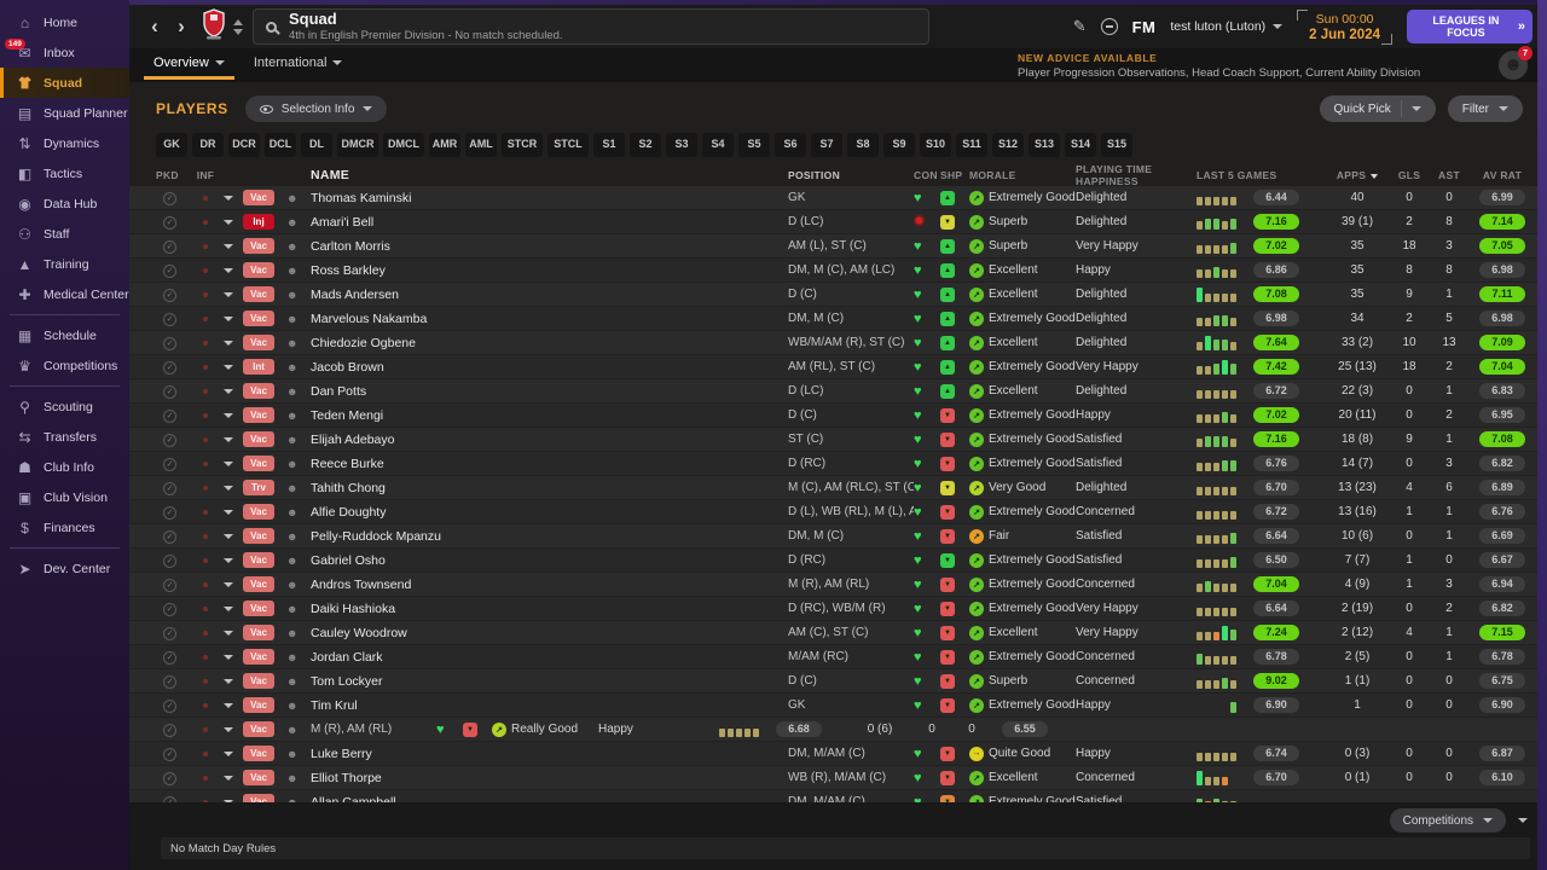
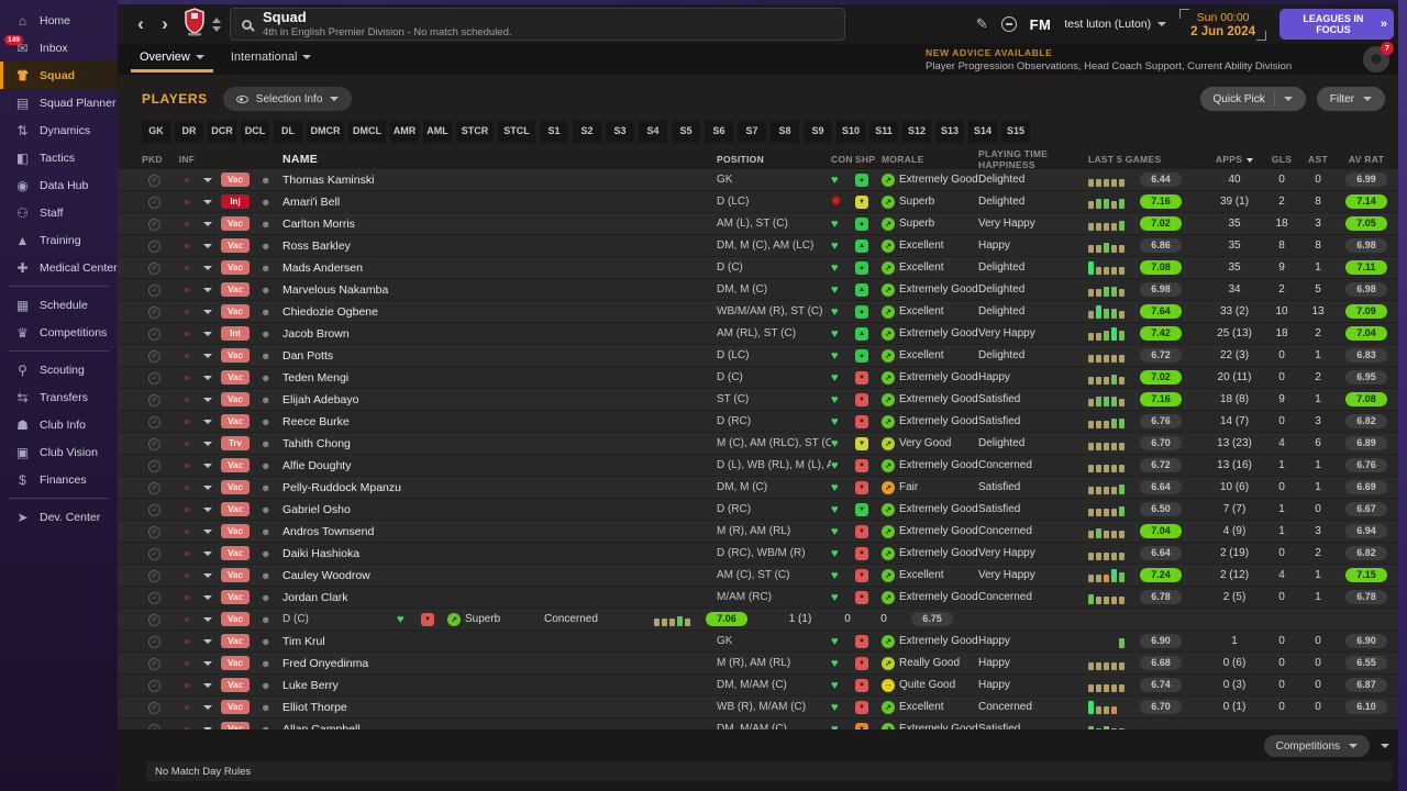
  ⌂
  Home
  ✉
  Inbox
  Squad
  ▤
  Squad Planner
  ⇅
  Dynamics
  ◧
  Tactics
  ◉
  Data Hub
  ⚇
  Staff
  ▲
  Training
  ✚
  Medical Center
  ▦
  Schedule
  ♛
  Competitions
  ⚲
  Scouting
  ⇆
  Transfers
  ☗
  Club Info
  ▣
  Club Vision
  $
  Finances
  ➤
  Dev. Center
  ‹
  ›
  Squad
  4th in English Premier Division - No match scheduled.
  ✎
  FM
  test luton (Luton)
  Sun 00:00
  2 Jun 2024
  LEAGUES IN FOCUS
  »
  Overview
  International
  NEW ADVICE AVAILABLE
  Player Progression Observations, Head Coach Support, Current Ability Division
  ☻
  7
  PLAYERS
  Selection Info
  Quick Pick
  Filter
  GK
  DR
  DCR
  DCL
  DL
  DMCR
  DMCL
  AMR
  AML
  STCR
  STCL
  S1
  S2
  S3
  S4
  S5
  S6
  S7
  S8
  S9
  S10
  S11
  S12
  S13
  S14
  S15
  PKD
  INF
  NAME
  POSITION
  CON
  SHP
  MORALE
  PLAYING TIME HAPPINESS
  LAST 5 GAMES
  APPS
  GLS
  AST
  AV RAT
  Vac
  ☻
  Thomas Kaminski
  GK
  ♥
  Extremely Good
  Delighted
  6.44
  40
  0
  0
  6.99
  Inj
  ☻
  Amari'i Bell
  D (LC)
  Superb
  Delighted
  7.16
  39 (1)
  2
  8
  7.14
  Vac
  ☻
  Carlton Morris
  AM (L), ST (C)
  ♥
  Superb
  Very Happy
  7.02
  35
  18
  3
  7.05
  Vac
  ☻
  Ross Barkley
  DM, M (C), AM (LC)
  ♥
  Excellent
  Happy
  6.86
  35
  8
  8
  6.98
  Vac
  ☻
  Mads Andersen
  D (C)
  ♥
  Excellent
  Delighted
  7.08
  35
  9
  1
  7.11
  Vac
  ☻
  Marvelous Nakamba
  DM, M (C)
  ♥
  Extremely Good
  Delighted
  6.98
  34
  2
  5
  6.98
  Vac
  ☻
  Chiedozie Ogbene
  WB/M/AM (R), ST (C)
  ♥
  Excellent
  Delighted
  7.64
  33 (2)
  10
  13
  7.09
  Int
  ☻
  Jacob Brown
  AM (RL), ST (C)
  ♥
  Extremely Good
  Very Happy
  7.42
  25 (13)
  18
  2
  7.04
  Vac
  ☻
  Dan Potts
  D (LC)
  ♥
  Excellent
  Delighted
  6.72
  22 (3)
  0
  1
  6.83
  Vac
  ☻
  Teden Mengi
  D (C)
  ♥
  Extremely Good
  Happy
  7.02
  20 (11)
  0
  2
  6.95
  Vac
  ☻
  Elijah Adebayo
  ST (C)
  ♥
  Extremely Good
  Satisfied
  7.16
  18 (8)
  9
  1
  7.08
  Vac
  ☻
  Reece Burke
  D (RC)
  ♥
  Extremely Good
  Satisfied
  6.76
  14 (7)
  0
  3
  6.82
  Trv
  ☻
  Tahith Chong
  M (C), AM (RLC), ST (C
  ♥
  Very Good
  Delighted
  6.70
  13 (23)
  4
  6
  6.89
  Vac
  ☻
  Alfie Doughty
  D (L), WB (RL), M (L), A
  ♥
  Extremely Good
  Concerned
  6.72
  13 (16)
  1
  1
  6.76
  Vac
  ☻
  Pelly-Ruddock Mpanzu
  DM, M (C)
  ♥
  Fair
  Satisfied
  6.64
  10 (6)
  0
  1
  6.69
  Vac
  ☻
  Gabriel Osho
  D (RC)
  ♥
  Extremely Good
  Satisfied
  6.50
  7 (7)
  1
  0
  6.67
  Vac
  ☻
  Andros Townsend
  M (R), AM (RL)
  ♥
  Extremely Good
  Concerned
  7.04
  4 (9)
  1
  3
  6.94
  Vac
  ☻
  Daiki Hashioka
  D (RC), WB/M (R)
  ♥
  Extremely Good
  Very Happy
  6.64
  2 (19)
  0
  2
  6.82
  Vac
  ☻
  Cauley Woodrow
  AM (C), ST (C)
  ♥
  Excellent
  Very Happy
  7.24
  2 (12)
  4
  1
  7.15
  Vac
  ☻
  Jordan Clark
  M/AM (RC)
  ♥
  Extremely Good
  Concerned
  6.78
  2 (5)
  0
  1
  6.78
  Vac
  ☻
- Tom Lockyer
  D (C)
  ♥
  Superb
  Concerned
- 9.02
+ 7.06
  1 (1)
  0
  0
  6.75
  Vac
  ☻
  Tim Krul
  GK
  ♥
  Extremely Good
  Happy
  6.90
  1
  0
  0
  6.90
  Vac
  ☻
+ Fred Onyedinma
  M (R), AM (RL)
  ♥
  Really Good
  Happy
  6.68
  0 (6)
  0
  0
  6.55
  Vac
  ☻
  Luke Berry
  DM, M/AM (C)
  ♥
  Quite Good
  Happy
  6.74
  0 (3)
  0
  0
  6.87
  Vac
  ☻
  Elliot Thorpe
  WB (R), M/AM (C)
  ♥
  Excellent
  Concerned
  6.70
  0 (1)
  0
  0
  6.10
  Competitions
  No Match Day Rules
